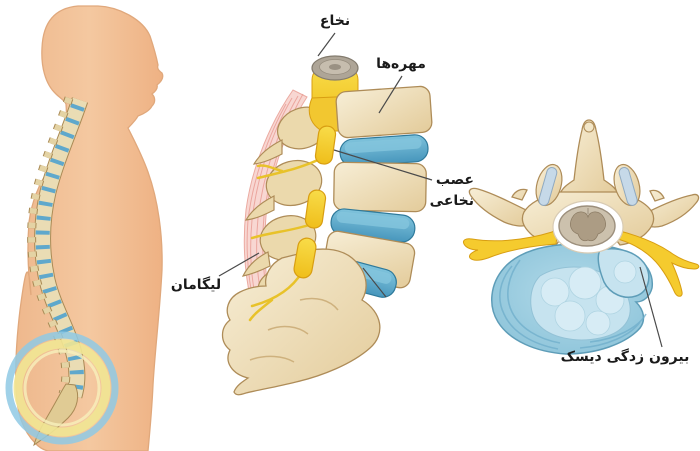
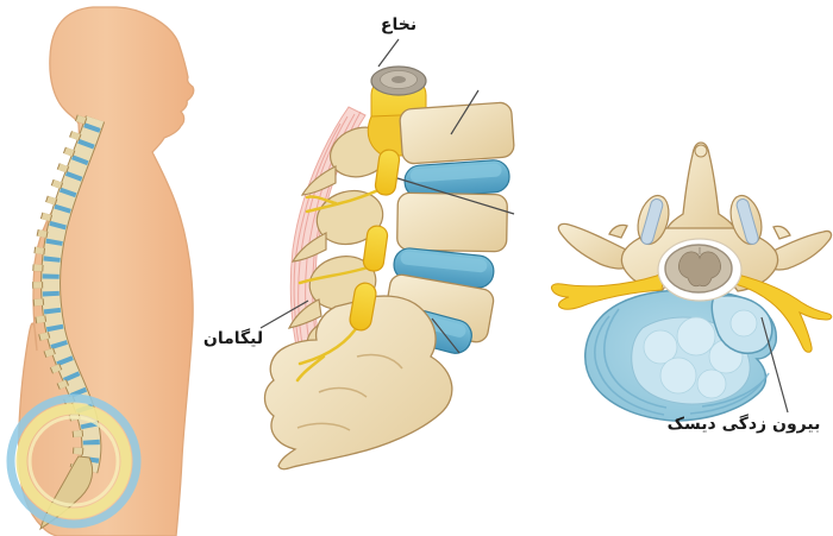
  نخاع
- مهره‌ها
- عصب
- نخاعی
  لیگامان
  بیرون زدگی دیسک
